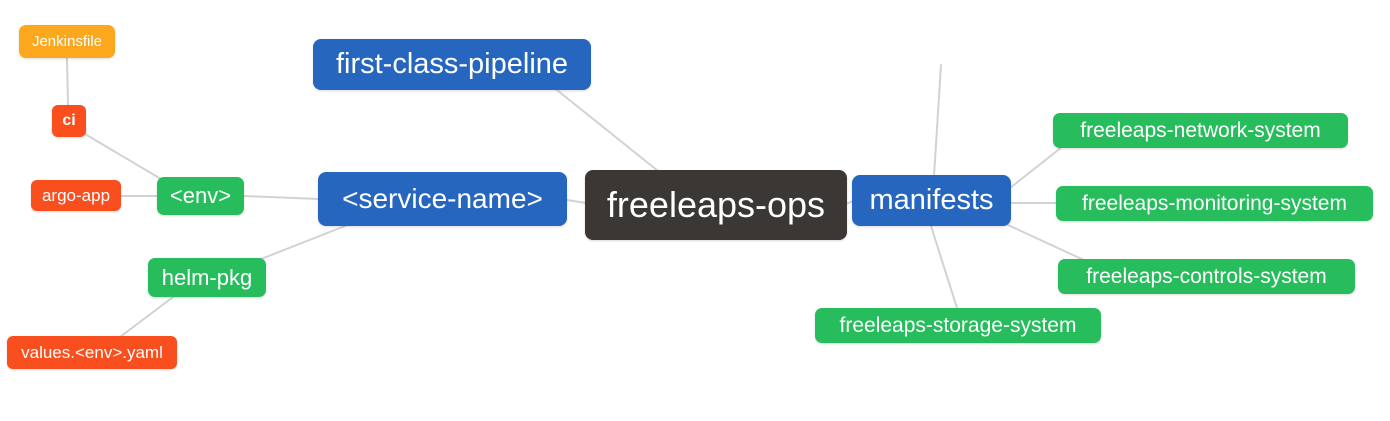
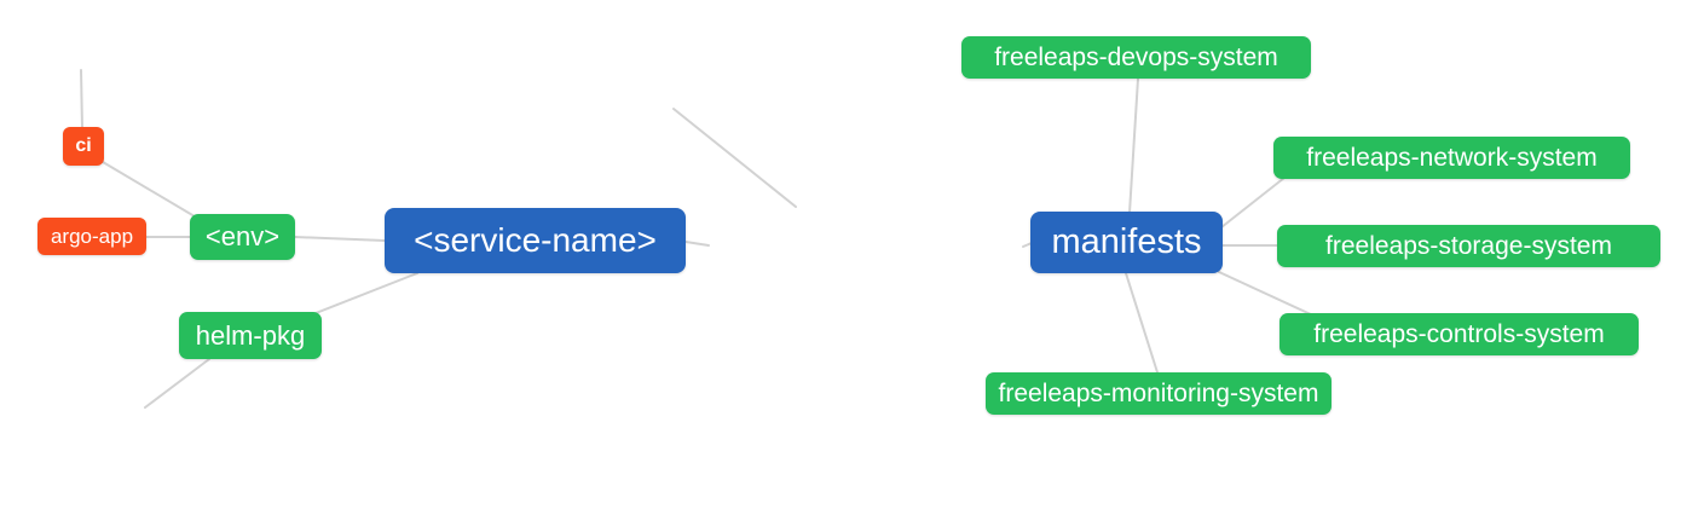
- Jenkinsfile
  ci
  argo-app
  <env>
- first-class-pipeline
  <service-name>
  helm-pkg
- values.<env>.yaml
- freeleaps-ops
  manifests
+ freeleaps-devops-system
  freeleaps-network-system
- freeleaps-monitoring-system
+ freeleaps-storage-system
  freeleaps-controls-system
- freeleaps-storage-system
+ freeleaps-monitoring-system
